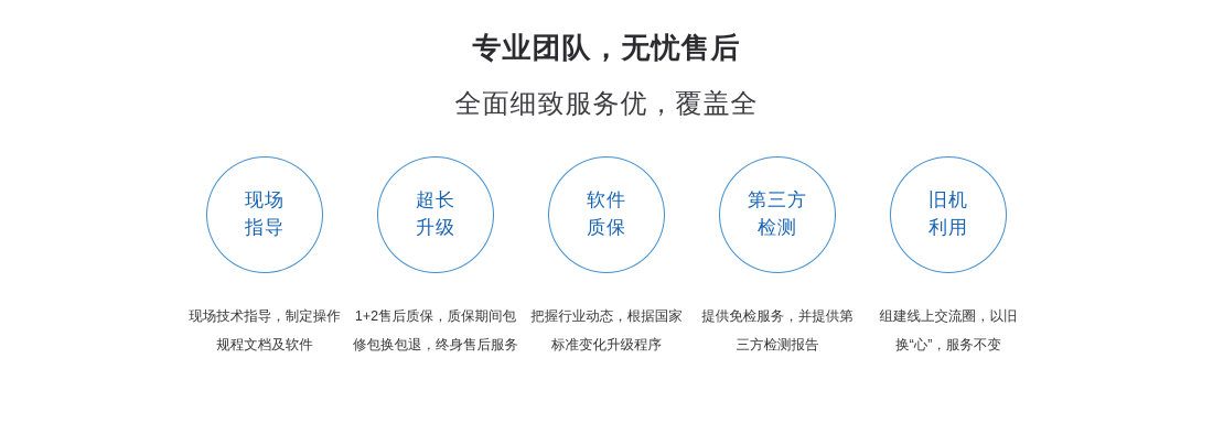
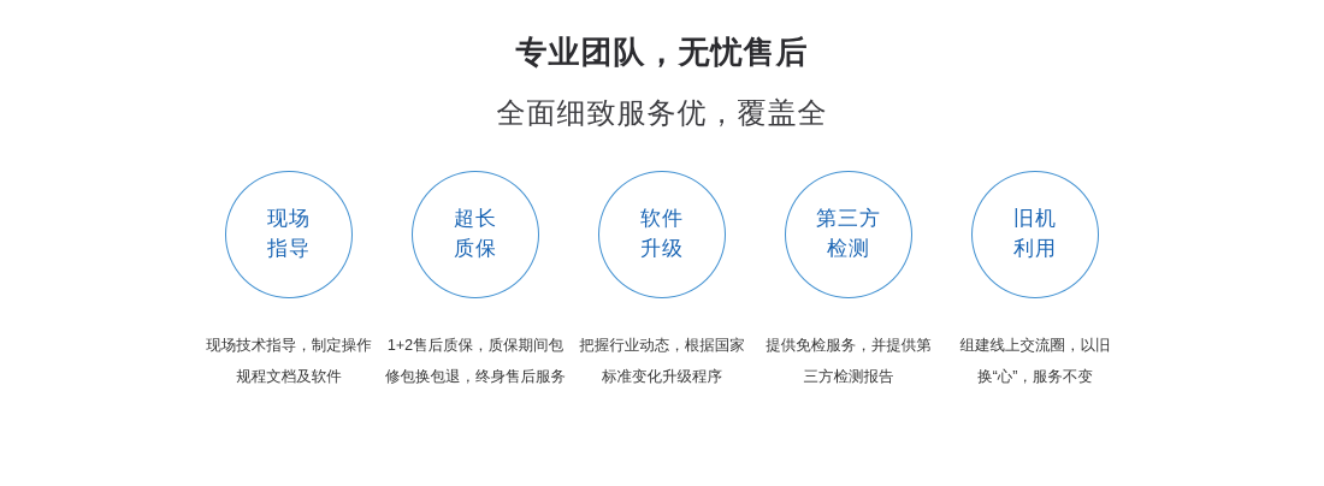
  专业团队，无忧售后
  全面细致服务优，覆盖全
  现场
  指导
  现场技术指导，制定操作
  规程文档及软件
  超长
- 升级
+ 质保
  1+2售后质保，质保期间包
  修包换包退，终身售后服务
  软件
- 质保
+ 升级
  把握行业动态，根据国家
  标准变化升级程序
  第三方
  检测
  提供免检服务，并提供第
  三方检测报告
  旧机
  利用
  组建线上交流圈，以旧
  换“心”，服务不变
